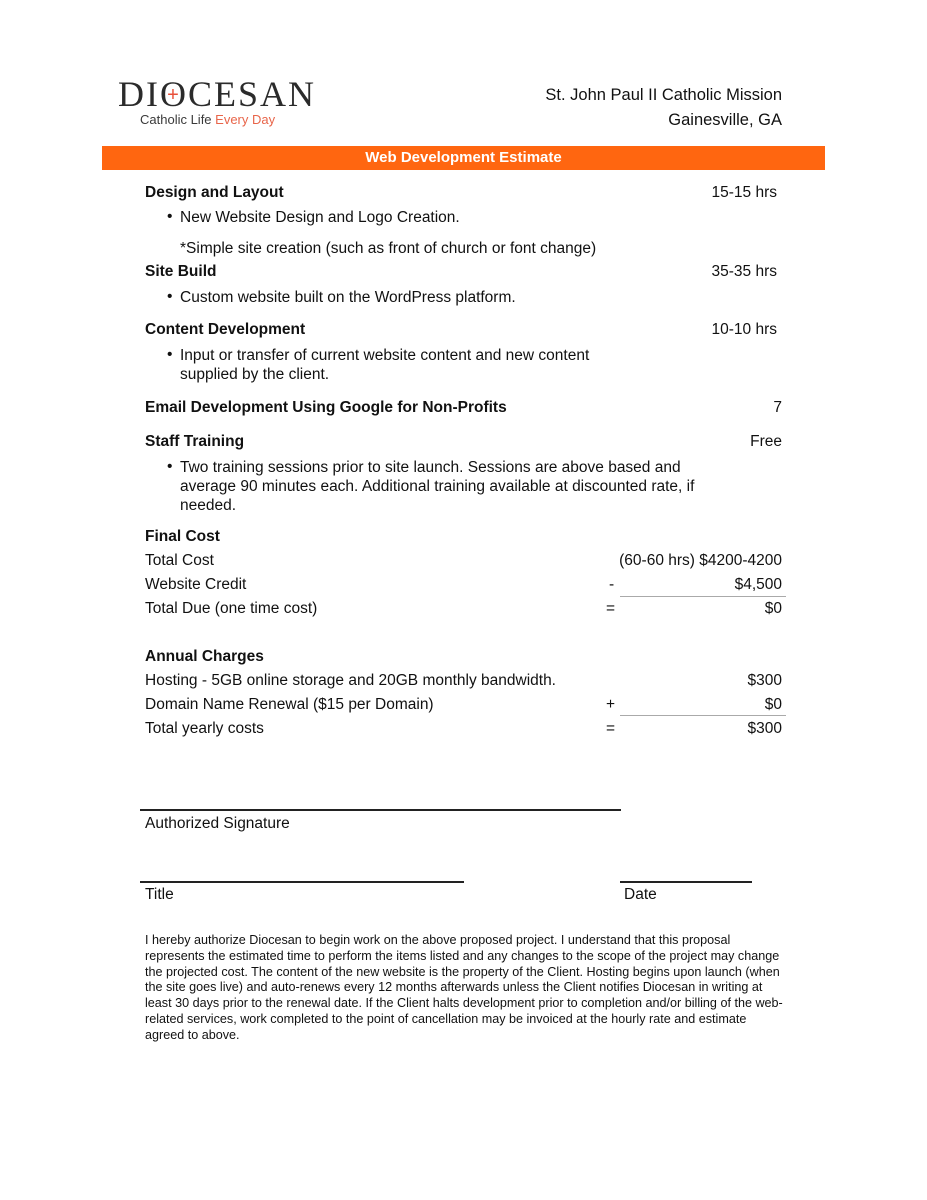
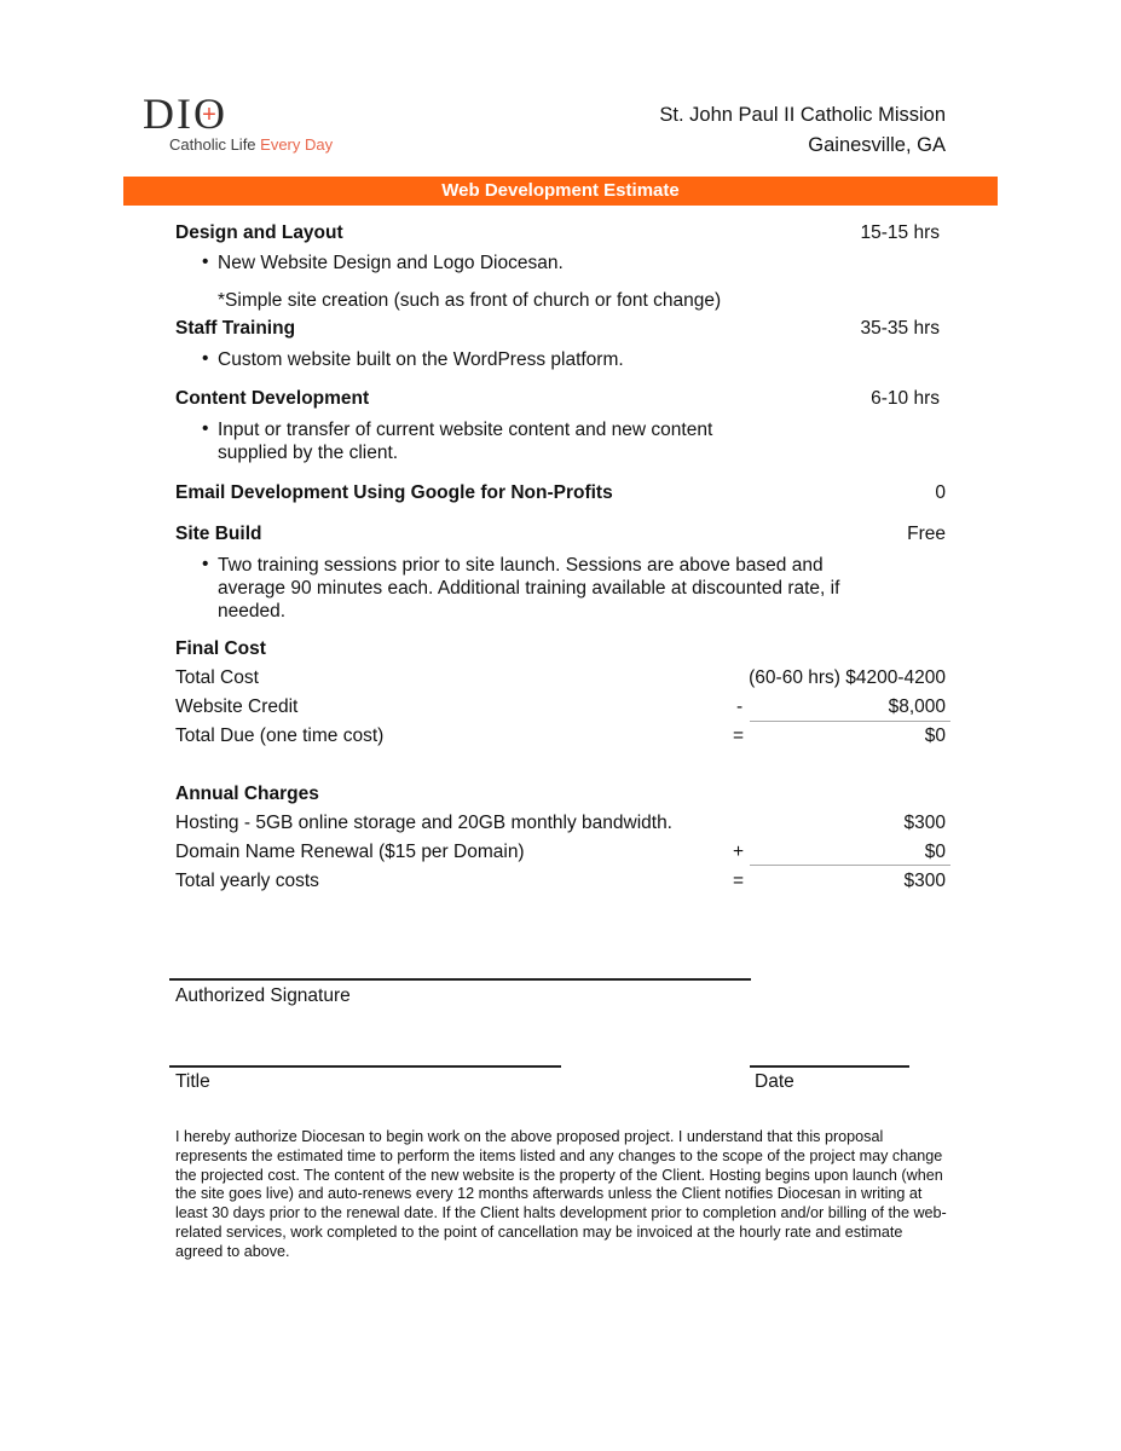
  DIO
  +
- CESAN
  Catholic Life Every Day
  St. John Paul II Catholic Mission
  Gainesville, GA
  Web Development Estimate
  Design and Layout
  15-15 hrs
  •
- New Website Design and Logo Creation.
+ New Website Design and Logo Diocesan.
  *Simple site creation (such as front of church or font change)
- Site Build
+ Staff Training
  35-35 hrs
  •
  Custom website built on the WordPress platform.
  Content Development
- 10-10 hrs
+ 6-10 hrs
  •
  Input or transfer of current website content and new content supplied by the client.
  Email Development Using Google for Non-Profits
- 7
+ 0
- Staff Training
+ Site Build
  Free
  •
  Two training sessions prior to site launch. Sessions are above based and average 90 minutes each. Additional training available at discounted rate, if needed.
  Final Cost
  Total Cost
  (60-60 hrs) $4200-4200
  Website Credit
  -
- $4,500
+ $8,000
  Total Due (one time cost)
  =
  $0
  Annual Charges
  Hosting - 5GB online storage and 20GB monthly bandwidth.
  $300
  Domain Name Renewal ($15 per Domain)
  +
  $0
  Total yearly costs
  =
  $300
  Authorized Signature
  Title
  Date
  I hereby authorize Diocesan to begin work on the above proposed project. I understand that this proposal represents the estimated time to perform the items listed and any changes to the scope of the project may change the projected cost. The content of the new website is the property of the Client. Hosting begins upon launch (when the site goes live) and auto-renews every 12 months afterwards unless the Client notifies Diocesan in writing at least 30 days prior to the renewal date. If the Client halts development prior to completion and/or billing of the web-related services, work completed to the point of cancellation may be invoiced at the hourly rate and estimate agreed to above.
